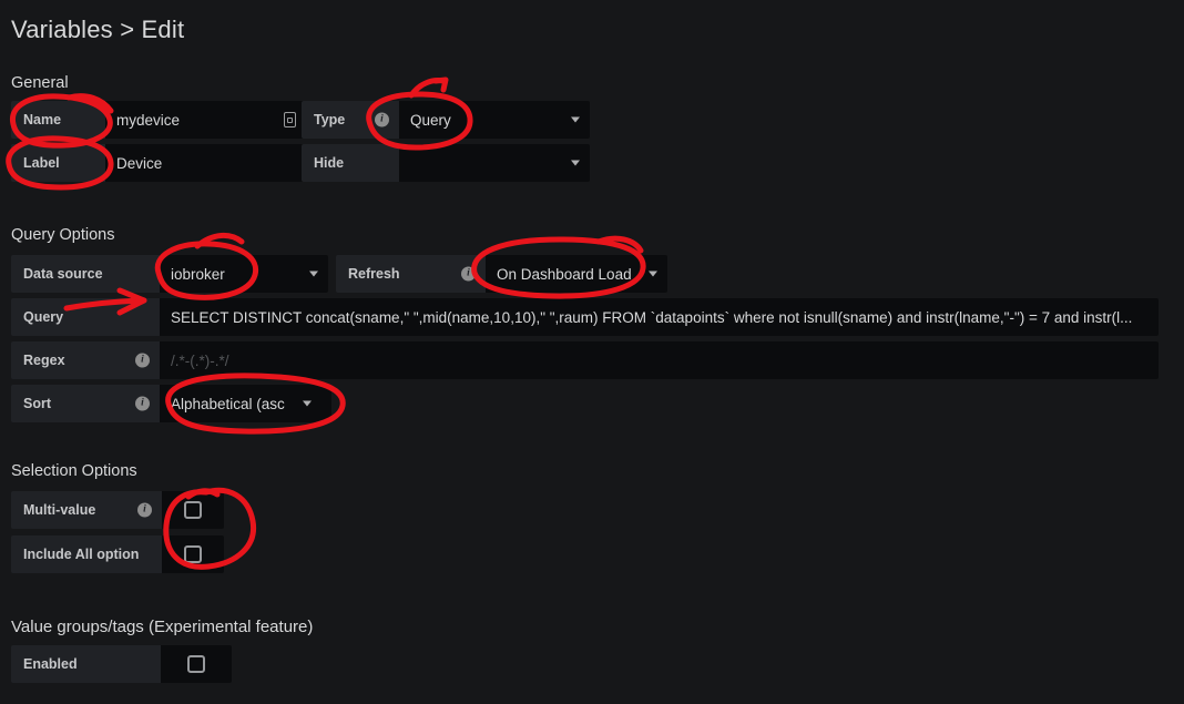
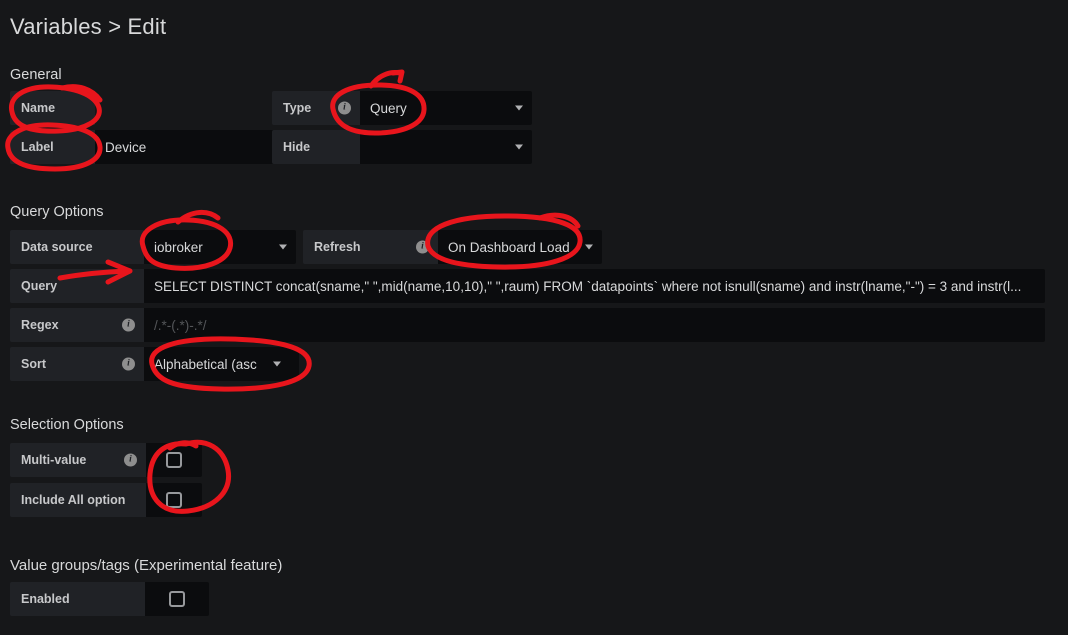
  Variables > Edit
  General
  Name
- mydevice
  Label
  Device
  Type
  i
  Query
  Hide
  Query Options
  Data source
  iobroker
  Refresh
  i
  On Dashboard Load
  Query
- SELECT DISTINCT concat(sname," ",mid(name,10,10)," ",raum) FROM `datapoints` where not isnull(sname) and instr(lname,"-") = 7 and instr(l...
+ SELECT DISTINCT concat(sname," ",mid(name,10,10)," ",raum) FROM `datapoints` where not isnull(sname) and instr(lname,"-") = 3 and instr(l...
  Regex
  i
  /.*-(.*)-.*/
  Sort
  i
  Alphabetical (asc
  Selection Options
  Multi-value
  i
  Include All option
  Value groups/tags (Experimental feature)
  Enabled
